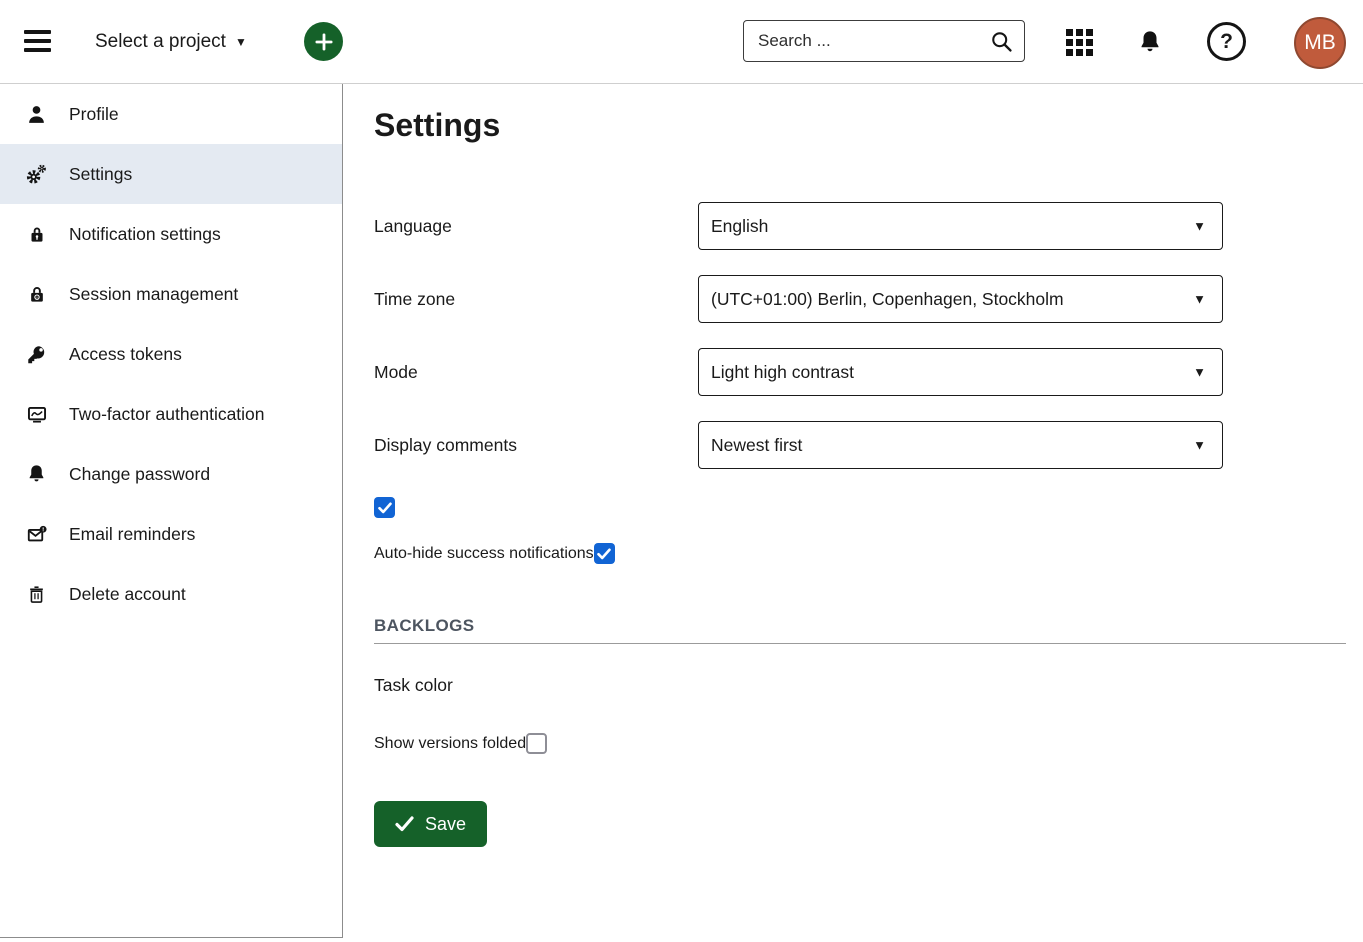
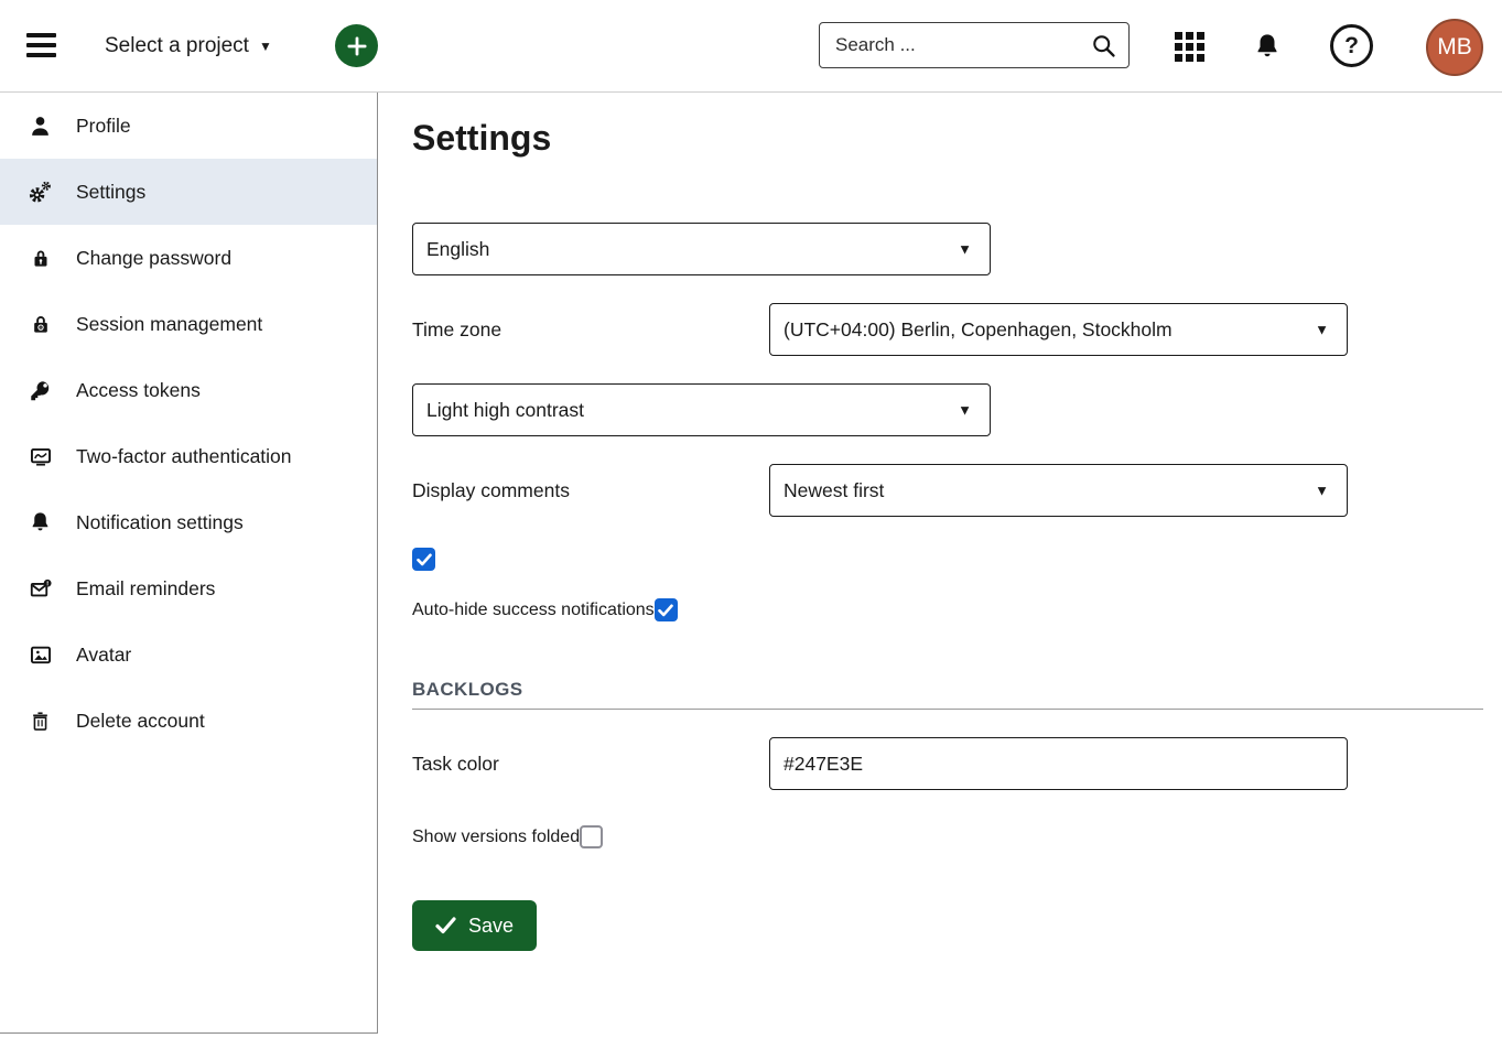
  Select a project
  ▼
  Search ...
  ?
  MB
  Profile
  Settings
- Notification settings
+ Change password
  Session management
  Access tokens
  Two-factor authentication
- Change password
+ Notification settings
  Email reminders
+ Avatar
  Delete account
  Settings
- Language
  English
  ▼
  Time zone
- (UTC+01:00) Berlin, Copenhagen, Stockholm
+ (UTC+04:00) Berlin, Copenhagen, Stockholm
  ▼
- Mode
  Light high contrast
  ▼
  Display comments
  Newest first
  ▼
  Auto-hide success notifications
  BACKLOGS
  Task color
+ #247E3E
  Show versions folded
  Save
